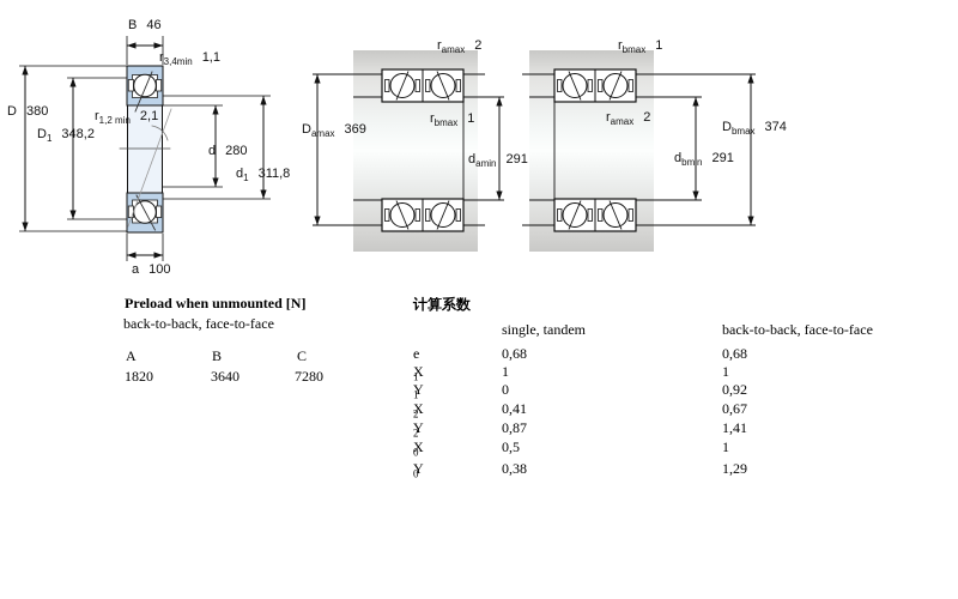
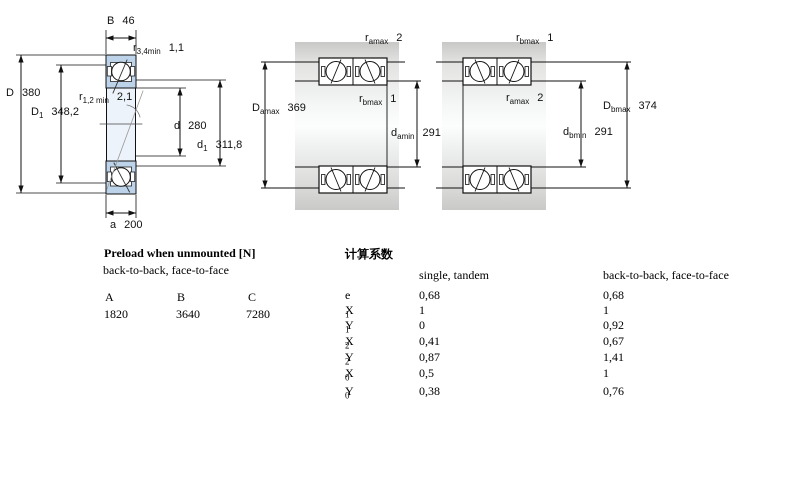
  B 46
  r3,4min 1,1
  D 380
  r1,2 min 2,1
  D1 348,2
  d 280
  d1 311,8
- a 100
+ a 200
  ramax 2
  Damax 369
  rbmax 1
  damin 291
  rbmax 1
  ramax 2
  Dbmax 374
  dbmin 291
  Preload when unmounted [N]
  back-to-back, face-to-face
  A
  B
  C
  1820
  3640
  7280
  计算系数
  single, tandem
  back-to-back, face-to-face
  e
  0,68
  0,68
  X
  1
  1
  1
  Y
  1
  0
  0,92
  X
  2
  0,41
  0,67
  Y
  2
  0,87
  1,41
  X
  0
  0,5
  1
  Y
  0
  0,38
- 1,29
+ 0,76
